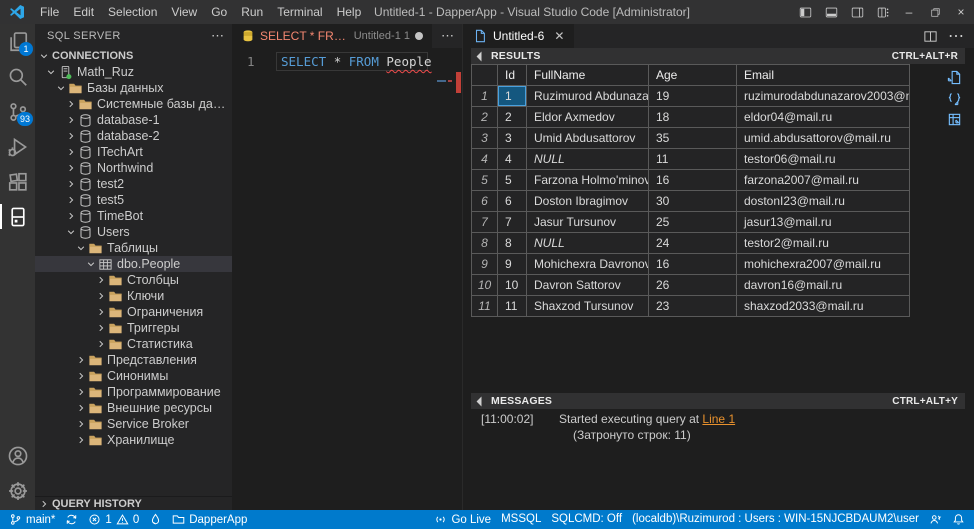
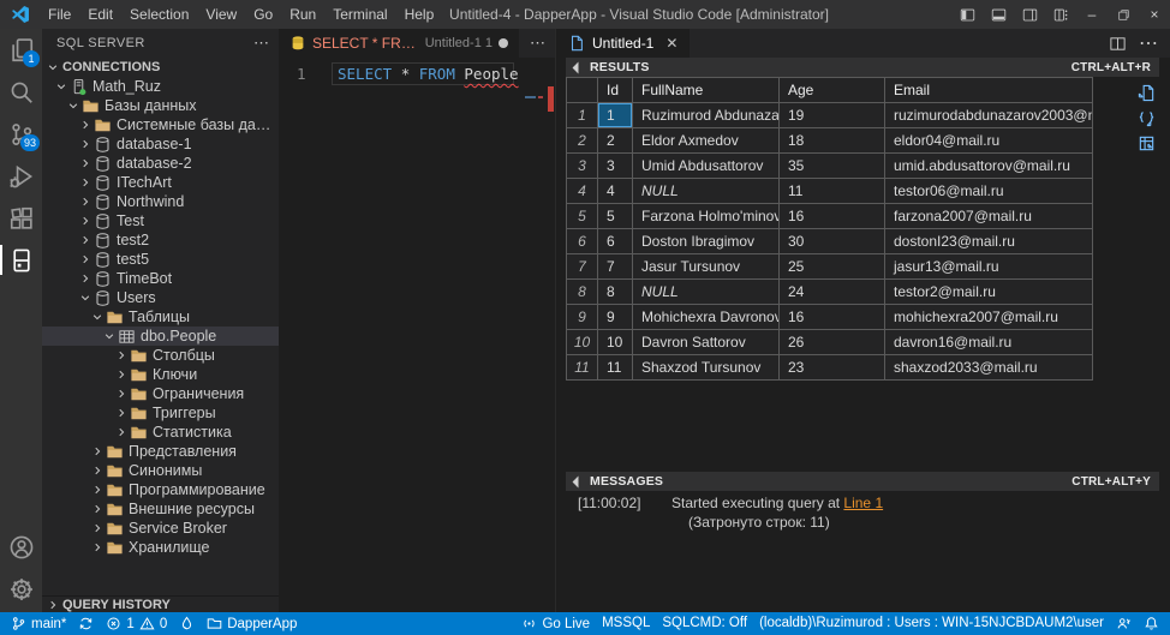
  File
  Edit
  Selection
  View
  Go
  Run
  Terminal
  Help
- Untitled-1 - DapperApp - Visual Studio Code [Administrator]
+ Untitled-4 - DapperApp - Visual Studio Code [Administrator]
  –
  ×
  1
  93
  SQL SERVER
  ⋯
  CONNECTIONS
  Math_Ruz
  Базы данных
  Системные базы данн
  database-1
  database-2
  ITechArt
  Northwind
+ Test
  test2
  test5
  TimeBot
  Users
  Таблицы
  dbo.People
  Столбцы
  Ключи
  Ограничения
  Триггеры
  Статистика
  Представления
  Синонимы
  Программирование
  Внешние ресурсы
  Service Broker
  Хранилище
  QUERY HISTORY
  Untitled-1 1
  ⋯
  1
  SELECT * FROM People
- Untitled-6
+ Untitled-1
  ✕
  ⋯
  RESULTS
  CTRL+ALT+R
  Id
  FullName
  Age
  Email
  1
  1
  Ruzimurod Abdunaza
  19
  ruzimurodabdunazarov2003@
  2
  2
  Eldor Axmedov
  18
  eldor04@mail.ru
  3
  3
  Umid Abdusattorov
  35
  umid.abdusattorov@mail.ru
  4
  4
  NULL
  11
  testor06@mail.ru
  5
  5
  Farzona Holmo'minov
  16
  farzona2007@mail.ru
  6
  6
  Doston Ibragimov
  30
  dostonI23@mail.ru
  7
  7
  Jasur Tursunov
  25
  jasur13@mail.ru
  8
  8
  NULL
  24
  testor2@mail.ru
  9
  9
  Mohichexra Davronov
  16
  mohichexra2007@mail.ru
  10
  10
  Davron Sattorov
  26
  davron16@mail.ru
  11
  11
  Shaxzod Tursunov
  23
  shaxzod2033@mail.ru
  MESSAGES
  CTRL+ALT+Y
  [11:00:02]
  Started executing query at Line 1
  (Затронуто строк: 11)
  main*
  1
  0
  DapperApp
  Go Live
  MSSQL
  SQLCMD: Off
  (localdb)\Ruzimurod : Users : WIN-15NJCBDAUM2\user
